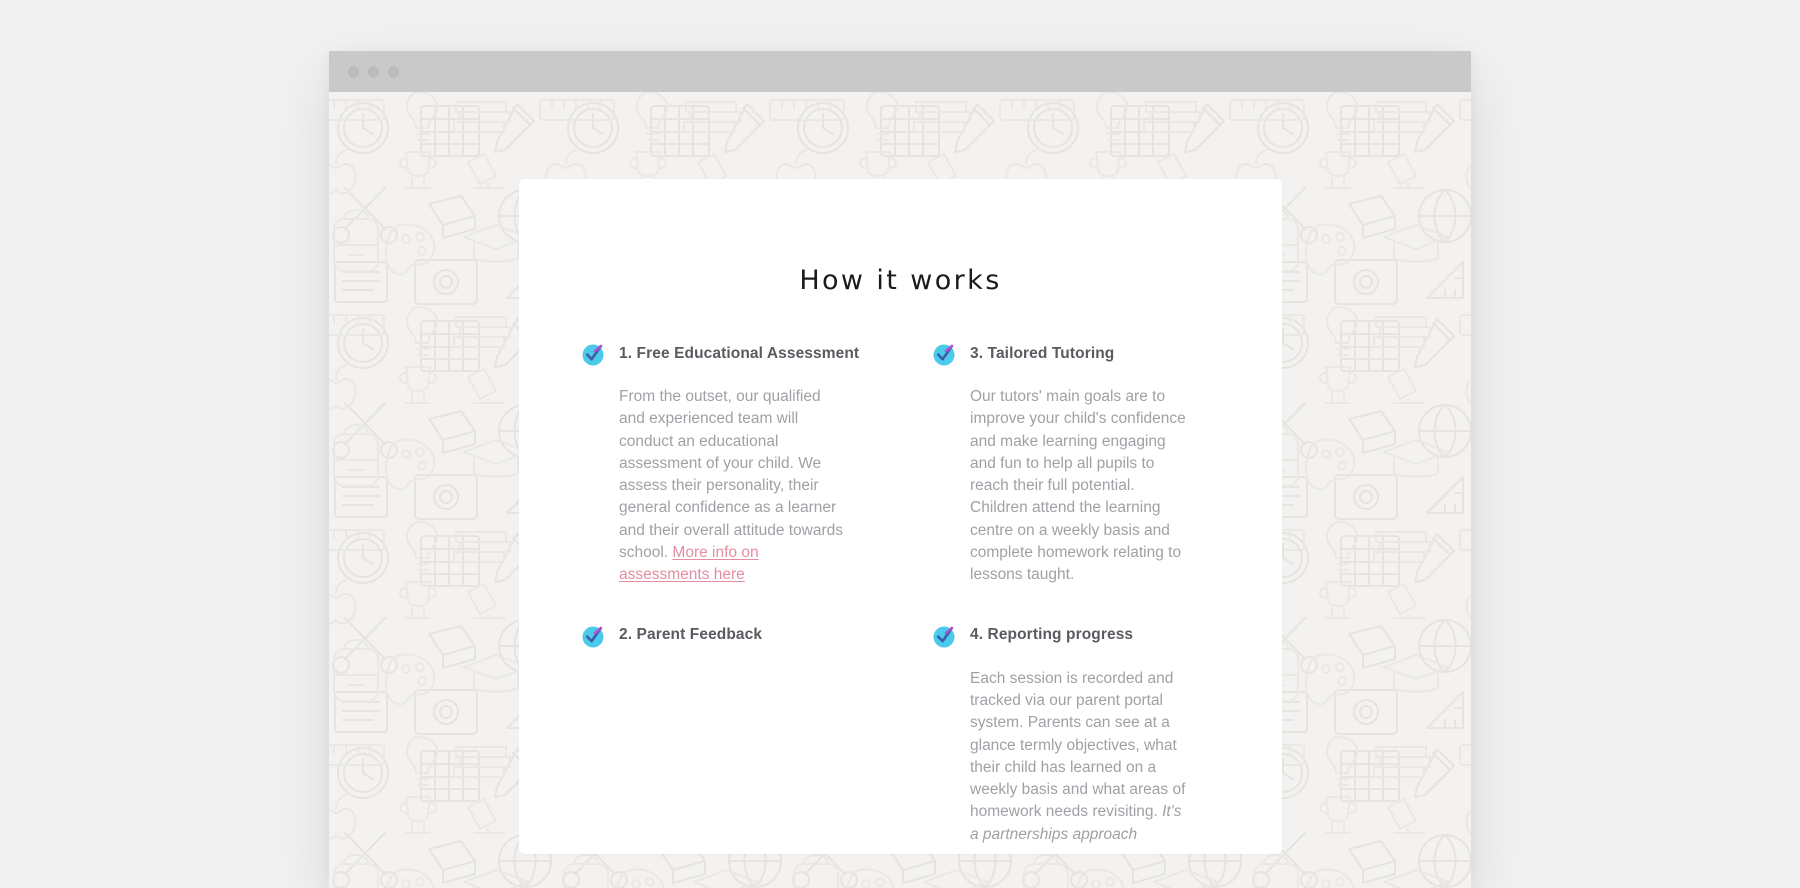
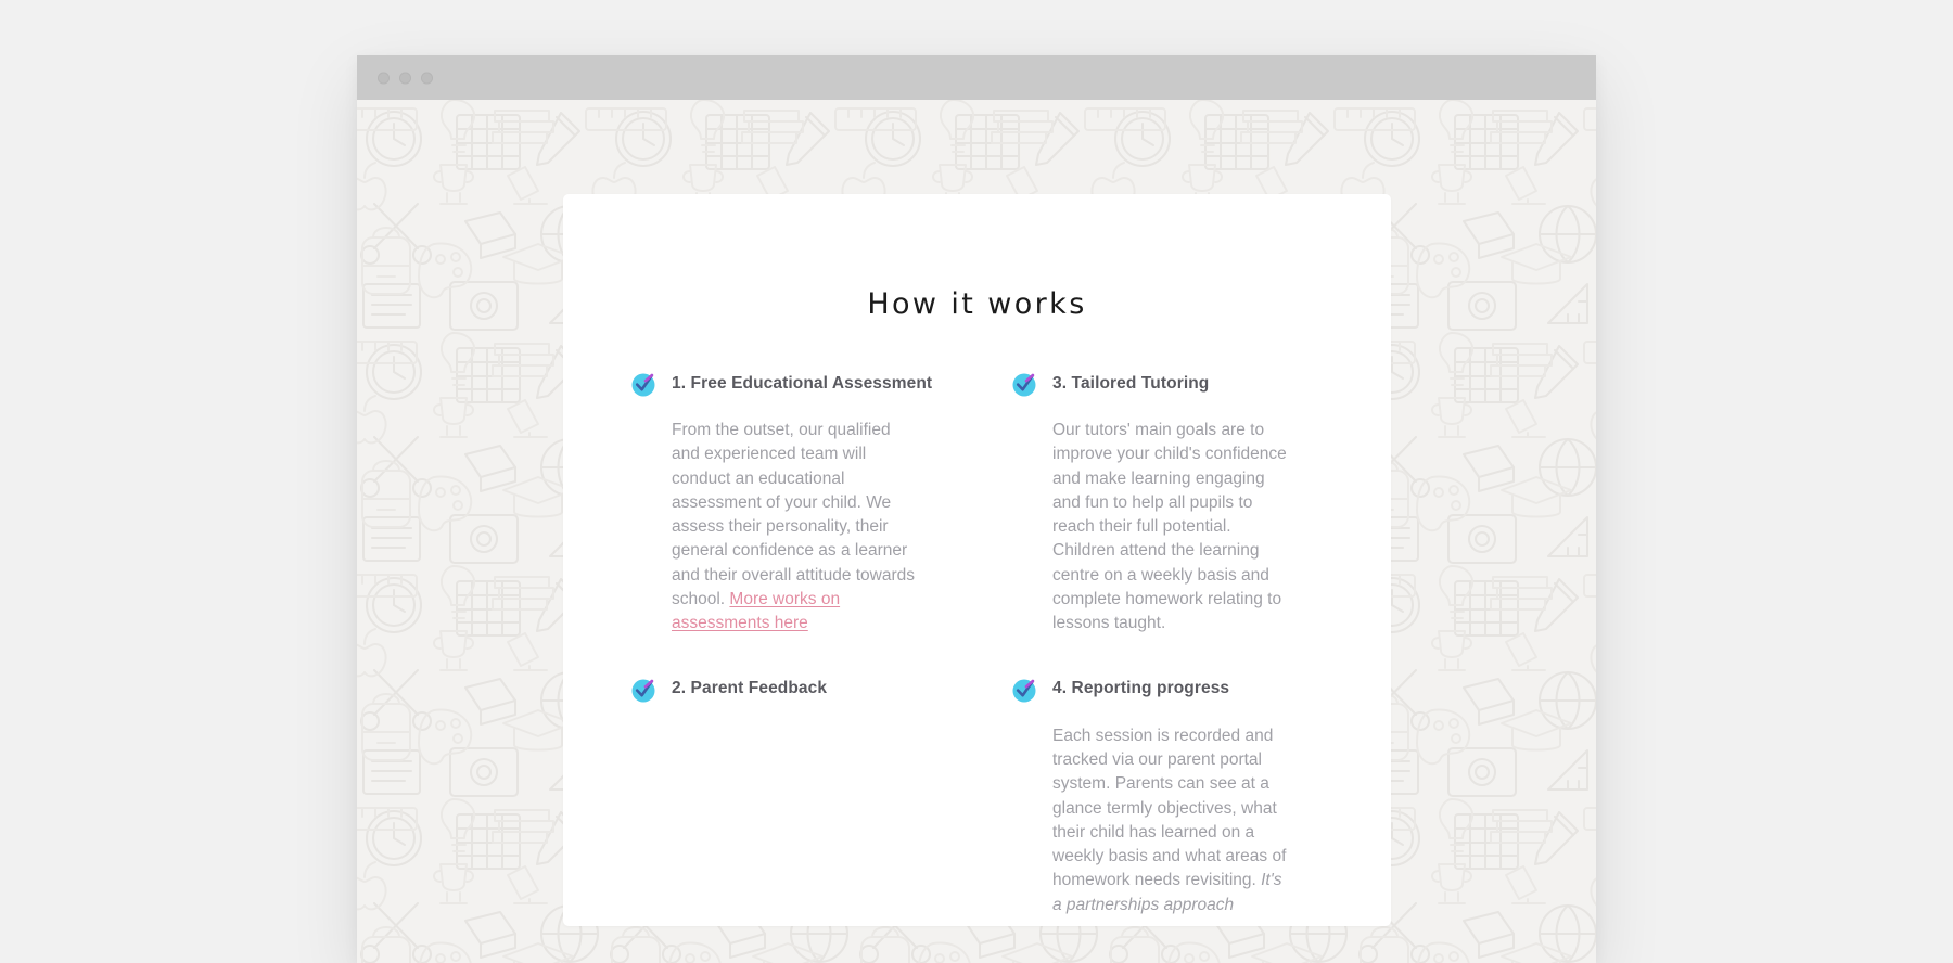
  How it works
  1. Free Educational Assessment
- From the outset, our qualified and experienced team will conduct an educational assessment of your child. We assess their personality, their general confidence as a learner and their overall attitude towards school. More info on assessments here
+ From the outset, our qualified and experienced team will conduct an educational assessment of your child. We assess their personality, their general confidence as a learner and their overall attitude towards school. More works on assessments here
  2. Parent Feedback
  3. Tailored Tutoring
  Our tutors' main goals are to improve your child's confidence and make learning engaging and fun to help all pupils to reach their full potential. Children attend the learning centre on a weekly basis and complete homework relating to lessons taught.
  4. Reporting progress
  Each session is recorded and tracked via our parent portal system. Parents can see at a glance termly objectives, what their child has learned on a weekly basis and what areas of homework needs revisiting. It's a partnerships approach
